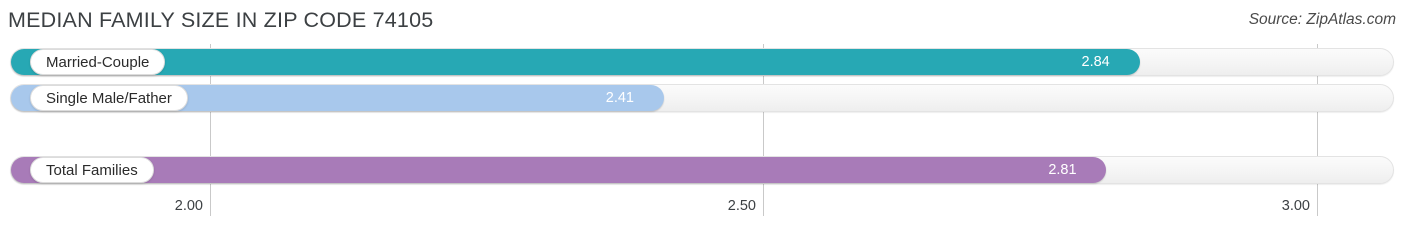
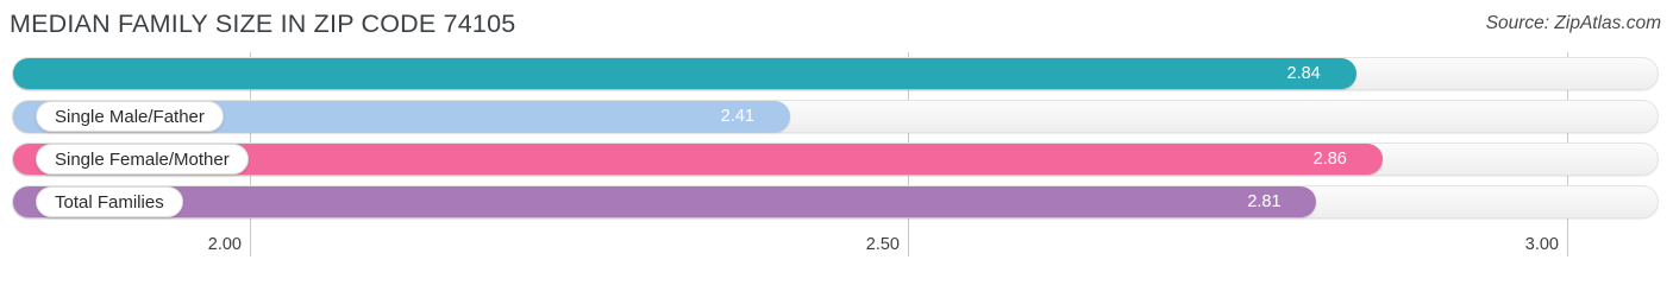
  MEDIAN FAMILY SIZE IN ZIP CODE 74105
  Source: ZipAtlas.com
- Married-Couple
  2.84
  Single Male/Father
  2.41
+ Single Female/Mother
+ 2.86
  Total Families
  2.81
  2.00
  2.50
  3.00
